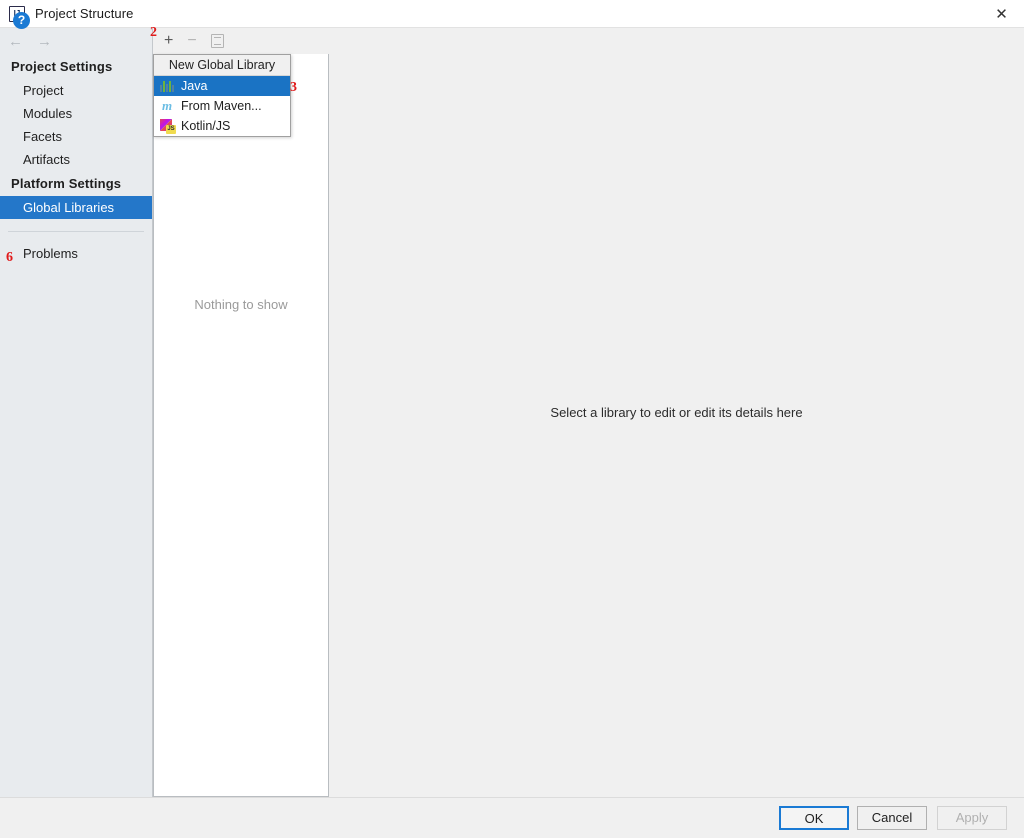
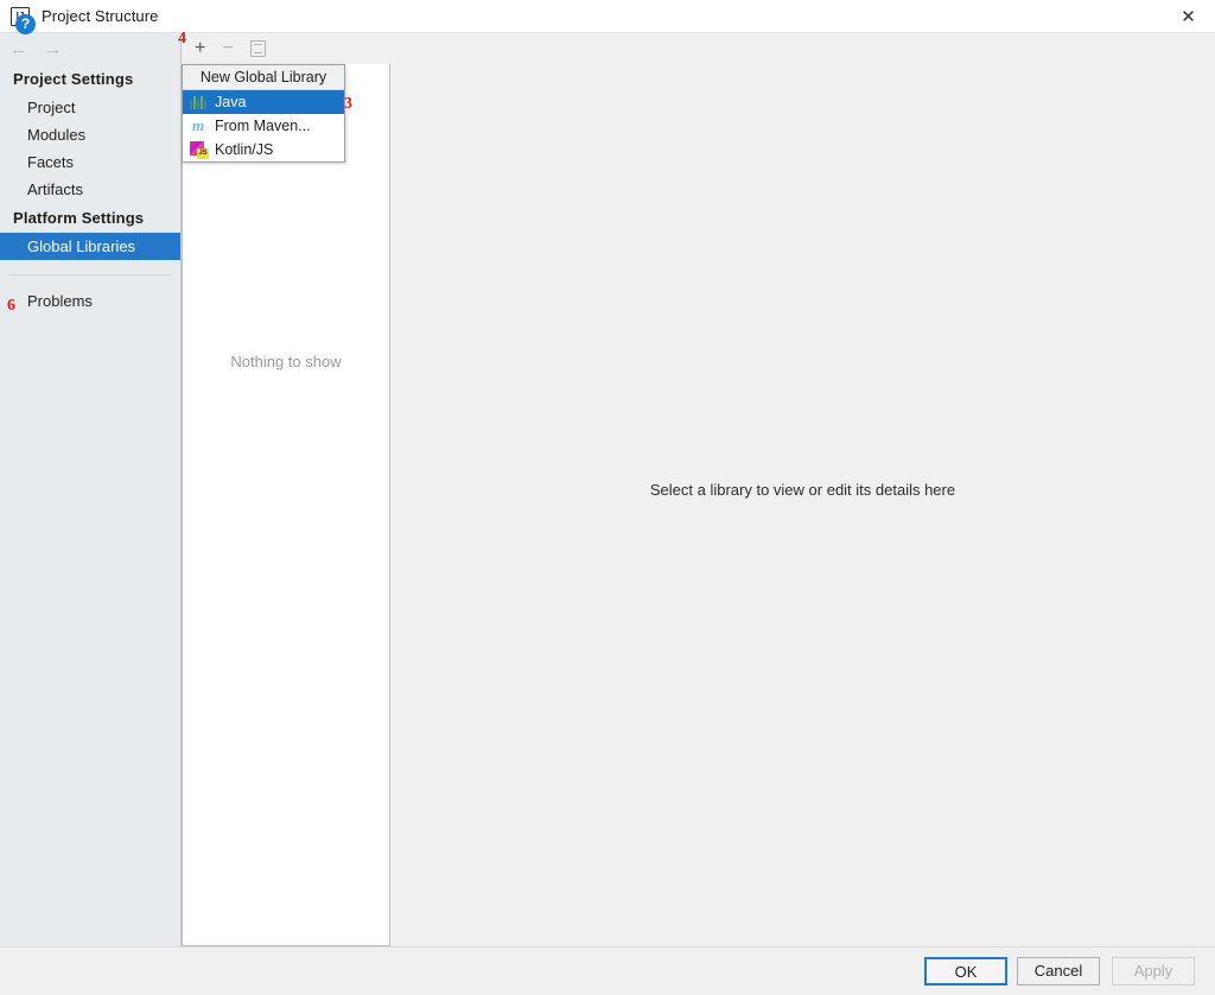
  Project Structure
  ✕
  ←
  →
  Project Settings
  Project
  Modules
  Facets
  Artifacts
  Platform Settings
  Global Libraries
  Problems
  +
  −
  Nothing to show
- Select a library to edit or edit its details here
+ Select a library to view or edit its details here
  New Global Library
  Java
  m
  From Maven...
  Kotlin/JS
  6
- 2
+ 4
  3
  ?
  OK
  Cancel
  Apply
